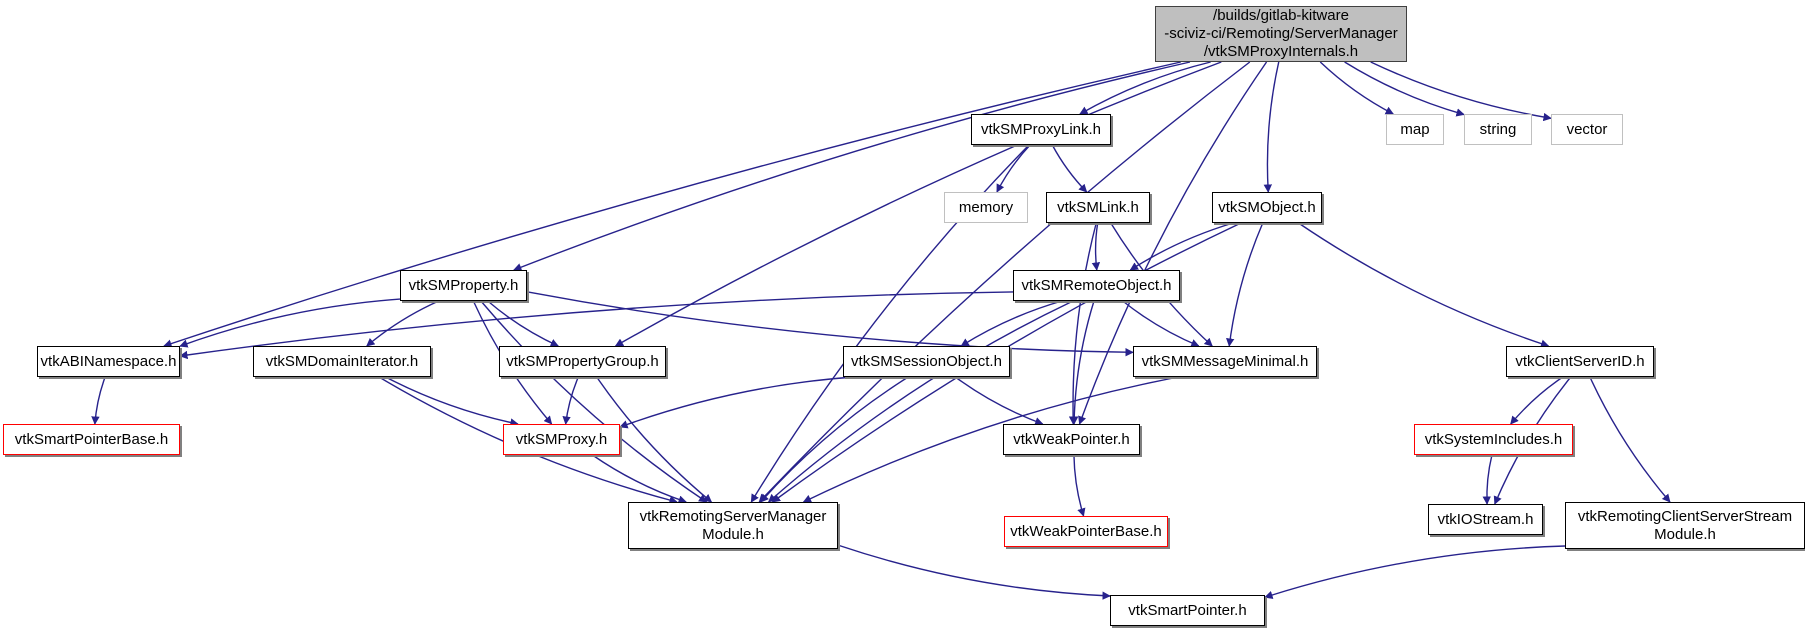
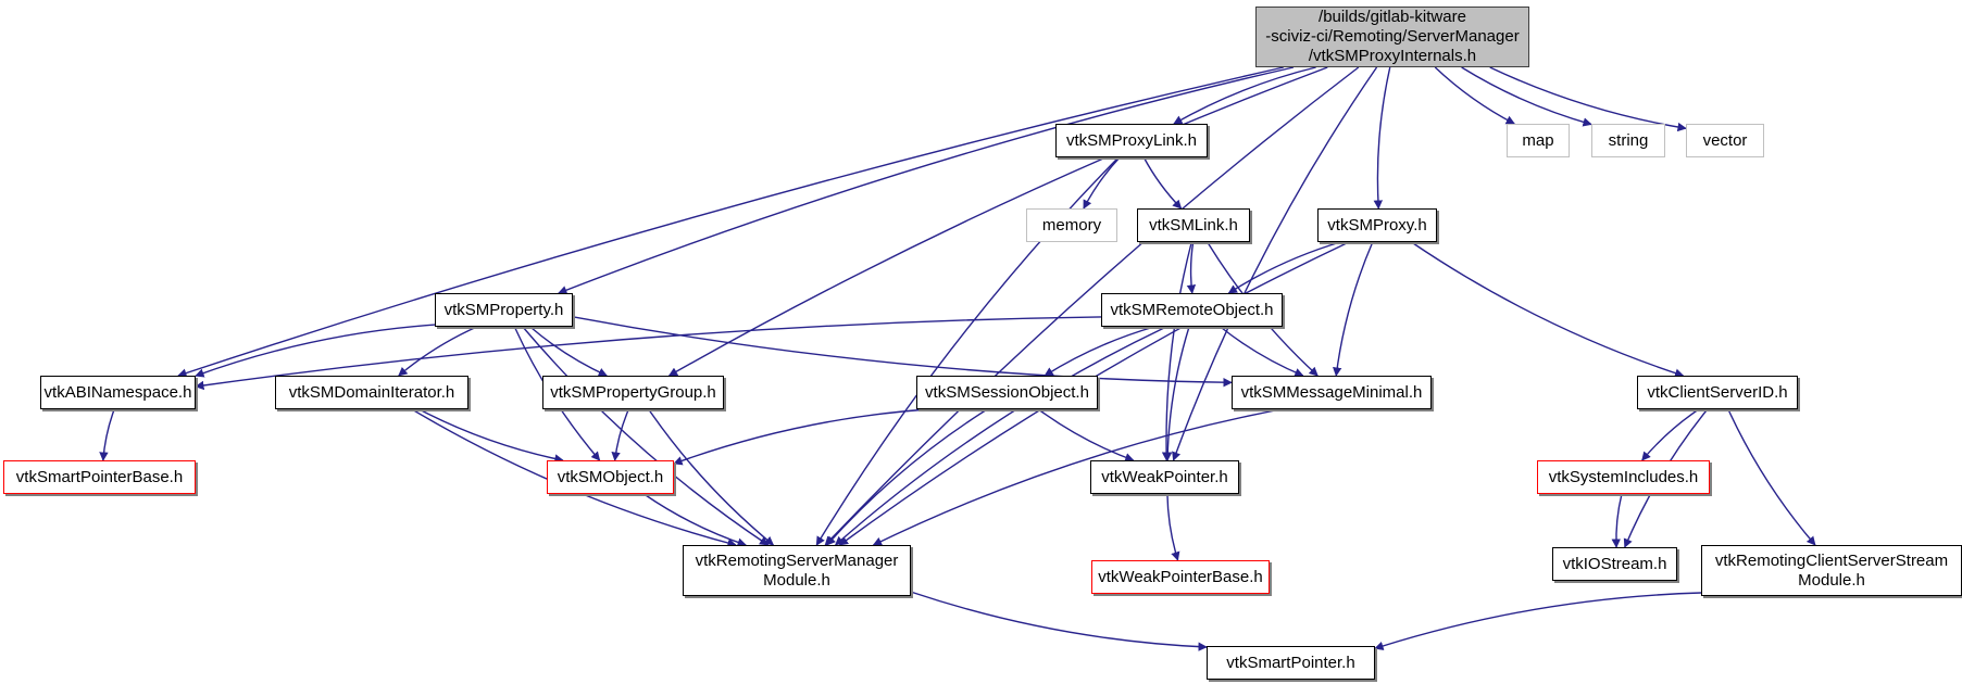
  /builds/gitlab-kitware
  -sciviz-ci/Remoting/ServerManager
  /vtkSMProxyInternals.h
  vtkSMProxyLink.h
  map
  string
  vector
  memory
  vtkSMLink.h
- vtkSMObject.h
+ vtkSMProxy.h
  vtkSMProperty.h
  vtkSMRemoteObject.h
  vtkABINamespace.h
  vtkSMDomainIterator.h
  vtkSMPropertyGroup.h
  vtkSMSessionObject.h
  vtkSMMessageMinimal.h
  vtkClientServerID.h
  vtkSmartPointerBase.h
- vtkSMProxy.h
+ vtkSMObject.h
  vtkWeakPointer.h
  vtkSystemIncludes.h
  vtkRemotingServerManager
  Module.h
  vtkWeakPointerBase.h
  vtkIOStream.h
  vtkRemotingClientServerStream
  Module.h
  vtkSmartPointer.h
